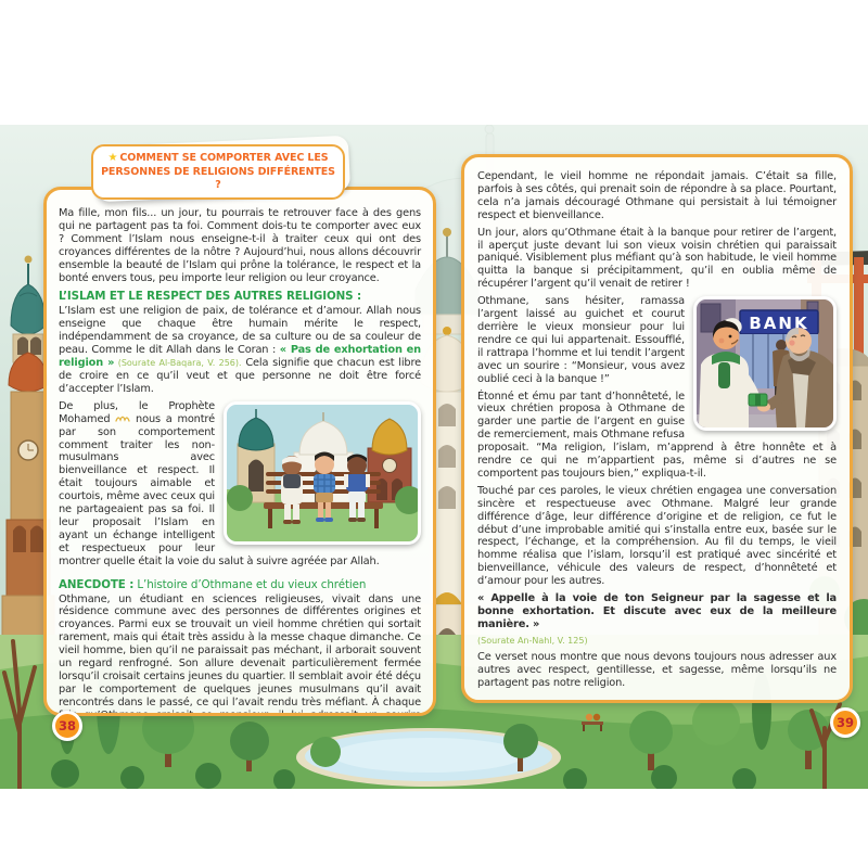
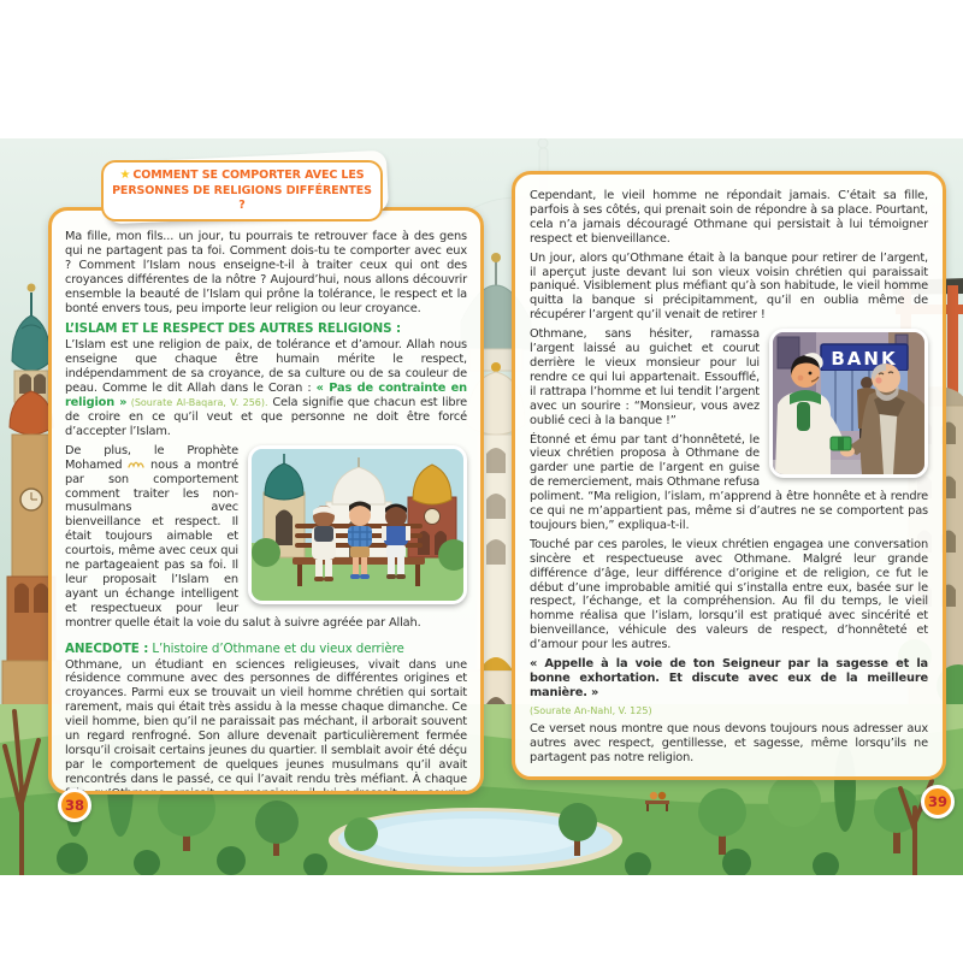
  ★ COMMENT SE COMPORTER AVEC LES
  PERSONNES DE RELIGIONS DIFFÉRENTES ?
  Ma fille, mon fils... un jour, tu pourrais te retrouver face à des gens qui ne partagent pas ta foi. Comment dois-tu te comporter avec eux ? Comment l’Islam nous enseigne-t-il à traiter ceux qui ont des croyances différentes de la nôtre ? Aujourd’hui, nous allons découvrir ensemble la beauté de l’Islam qui prône la tolérance, le respect et la bonté envers tous, peu importe leur religion ou leur croyance.
  L’ISLAM ET LE RESPECT DES AUTRES RELIGIONS :
- L’Islam est une religion de paix, de tolérance et d’amour. Allah nous enseigne que chaque être humain mérite le respect, indépendamment de sa croyance, de sa culture ou de sa couleur de peau. Comme le dit Allah dans le Coran : « Pas de exhortation en religion » (Sourate Al-Baqara, V. 256). Cela signifie que chacun est libre de croire en ce qu’il veut et que personne ne doit être forcé d’accepter l’Islam.
+ L’Islam est une religion de paix, de tolérance et d’amour. Allah nous enseigne que chaque être humain mérite le respect, indépendamment de sa croyance, de sa culture ou de sa couleur de peau. Comme le dit Allah dans le Coran : « Pas de contrainte en religion » (Sourate Al-Baqara, V. 256). Cela signifie que chacun est libre de croire en ce qu’il veut et que personne ne doit être forcé d’accepter l’Islam.
  De plus, le Prophète Mohamed nous a montré par son comportement comment traiter les non-musulmans avec bienveillance et respect. Il était toujours aimable et courtois, même avec ceux qui ne partageaient pas sa foi. Il leur proposait l’Islam en ayant un échange intelligent et respectueux pour leur montrer quelle était la voie du salut à suivre agréée par Allah.
- ANECDOTE : L’histoire d’Othmane et du vieux chrétien
+ ANECDOTE : L’histoire d’Othmane et du vieux derrière
  Othmane, un étudiant en sciences religieuses, vivait dans une résidence commune avec des personnes de différentes origines et croyances. Parmi eux se trouvait un vieil homme chrétien qui sortait rarement, mais qui était très assidu à la messe chaque dimanche. Ce vieil homme, bien qu’il ne paraissait pas méchant, il arborait souvent un regard renfrogné. Son allure devenait particulièrement fermée lorsqu’il croisait certains jeunes du quartier. Il semblait avoir été déçu par le comportement de quelques jeunes musulmans qu’il avait rencontrés dans le passé, ce qui l’avait rendu très méfiant. À chaque
  Cependant, le vieil homme ne répondait jamais. C’était sa fille, parfois à ses côtés, qui prenait soin de répondre à sa place. Pourtant, cela n’a jamais découragé Othmane qui persistait à lui témoigner respect et bienveillance.
  Un jour, alors qu’Othmane était à la banque pour retirer de l’argent, il aperçut juste devant lui son vieux voisin chrétien qui paraissait paniqué. Visiblement plus méfiant qu’à son habitude, le vieil homme quitta la banque si précipitamment, qu’il en oublia même de récupérer l’argent qu’il venait de retirer !
  BANK
  Othmane, sans hésiter, ramassa l’argent laissé au guichet et courut derrière le vieux monsieur pour lui rendre ce qui lui appartenait. Essoufflé, il rattrapa l’homme et lui tendit l’argent avec un sourire : “Monsieur, vous avez oublié ceci à la banque !”
- Étonné et ému par tant d’honnêteté, le vieux chrétien proposa à Othmane de garder une partie de l’argent en guise de remerciement, mais Othmane refusa proposait. “Ma religion, l’islam, m’apprend à être honnête et à rendre ce qui ne m’appartient pas, même si d’autres ne se comportent pas toujours bien,” expliqua-t-il.
+ Étonné et ému par tant d’honnêteté, le vieux chrétien proposa à Othmane de garder une partie de l’argent en guise de remerciement, mais Othmane refusa poliment. “Ma religion, l’islam, m’apprend à être honnête et à rendre ce qui ne m’appartient pas, même si d’autres ne se comportent pas toujours bien,” expliqua-t-il.
  Touché par ces paroles, le vieux chrétien engagea une conversation sincère et respectueuse avec Othmane. Malgré leur grande différence d’âge, leur différence d’origine et de religion, ce fut le début d’une improbable amitié qui s’installa entre eux, basée sur le respect, l’échange, et la compréhension. Au fil du temps, le vieil homme réalisa que l’islam, lorsqu’il est pratiqué avec sincérité et bienveillance, véhicule des valeurs de respect, d’honnêteté et d’amour pour les autres.
  « Appelle à la voie de ton Seigneur par la sagesse et la bonne exhortation. Et discute avec eux de la meilleure manière. »
  (Sourate An-Nahl, V. 125)
  Ce verset nous montre que nous devons toujours nous adresser aux autres avec respect, gentillesse, et sagesse, même lorsqu’ils ne partagent pas notre religion.
  38
  39
